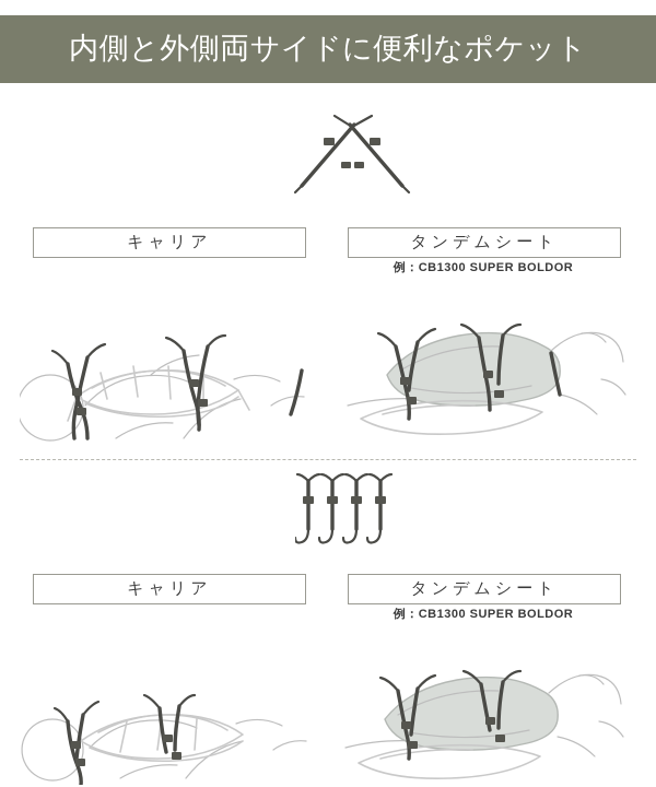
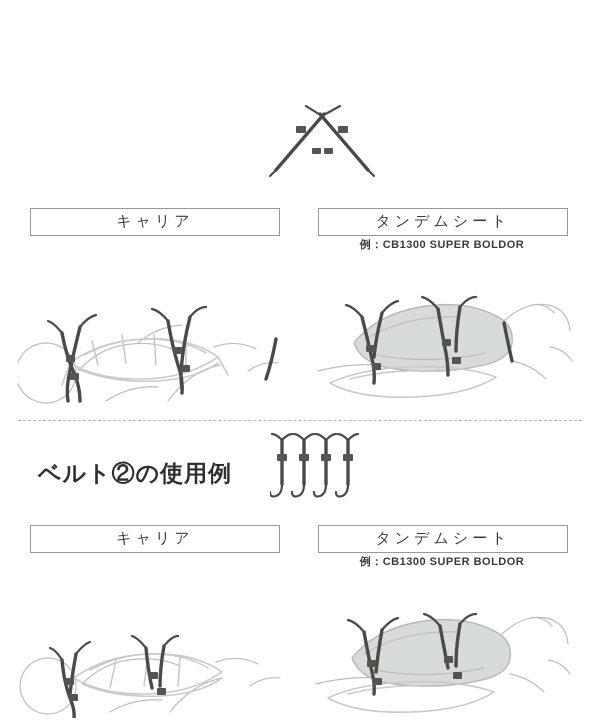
- 内側と外側両サイドに便利なポケット
  キャリア
  タンデムシート
  例：CB1300 SUPER BOLDOR
+ ベルト②の使用例
  キャリア
  タンデムシート
  例：CB1300 SUPER BOLDOR
